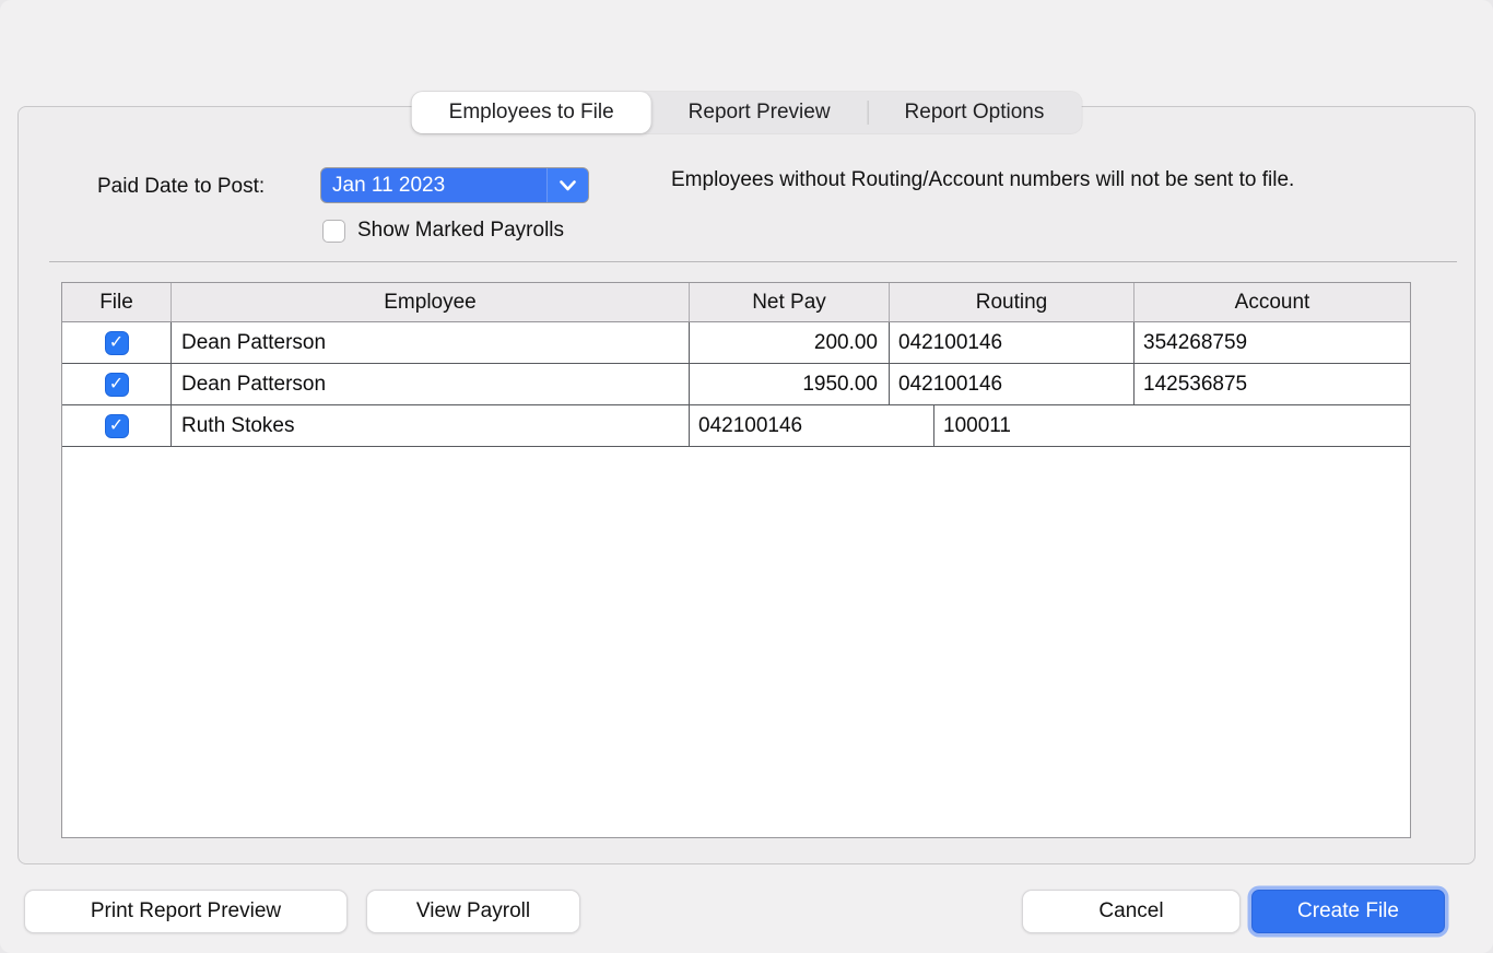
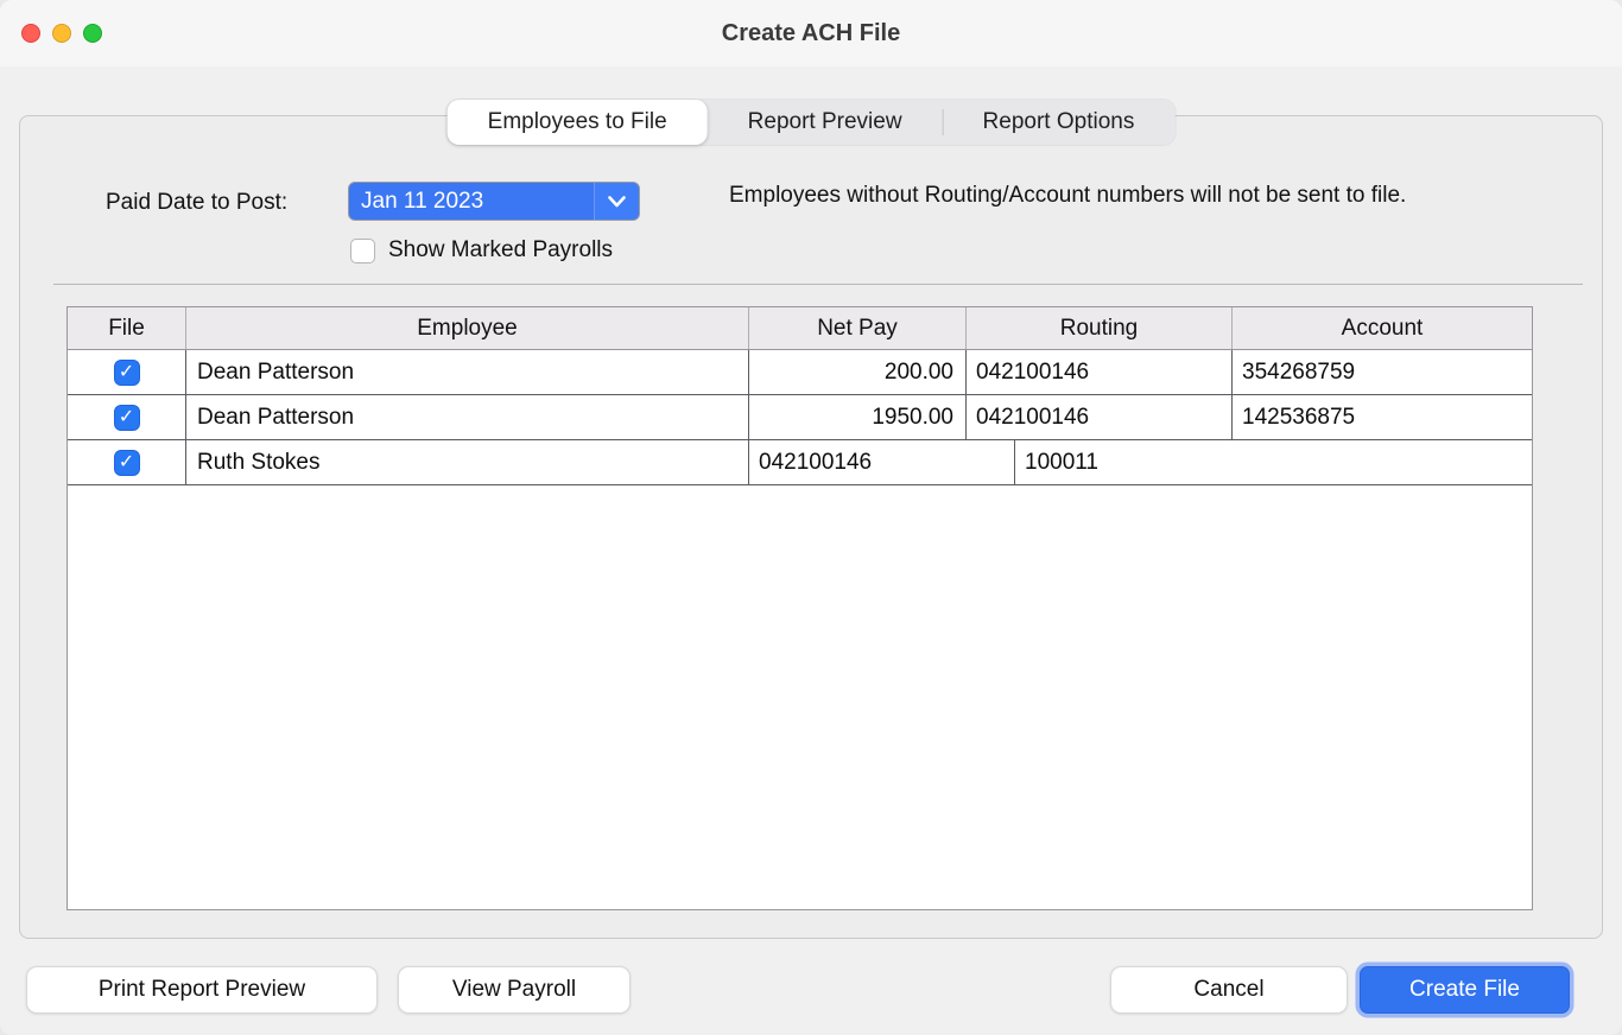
+ Create ACH File
  Employees to File
  Report Preview
  Report Options
  Paid Date to Post:
  Jan 11 2023
  Employees without Routing/Account numbers will not be sent to file.
  Show Marked Payrolls
  File
  Employee
  Net Pay
  Routing
  Account
  ✓
  Dean Patterson
  200.00
  042100146
  354268759
  ✓
  Dean Patterson
  1950.00
  042100146
  142536875
  ✓
  Ruth Stokes
  042100146
  100011
  Print Report Preview
  View Payroll
  Cancel
  Create File
